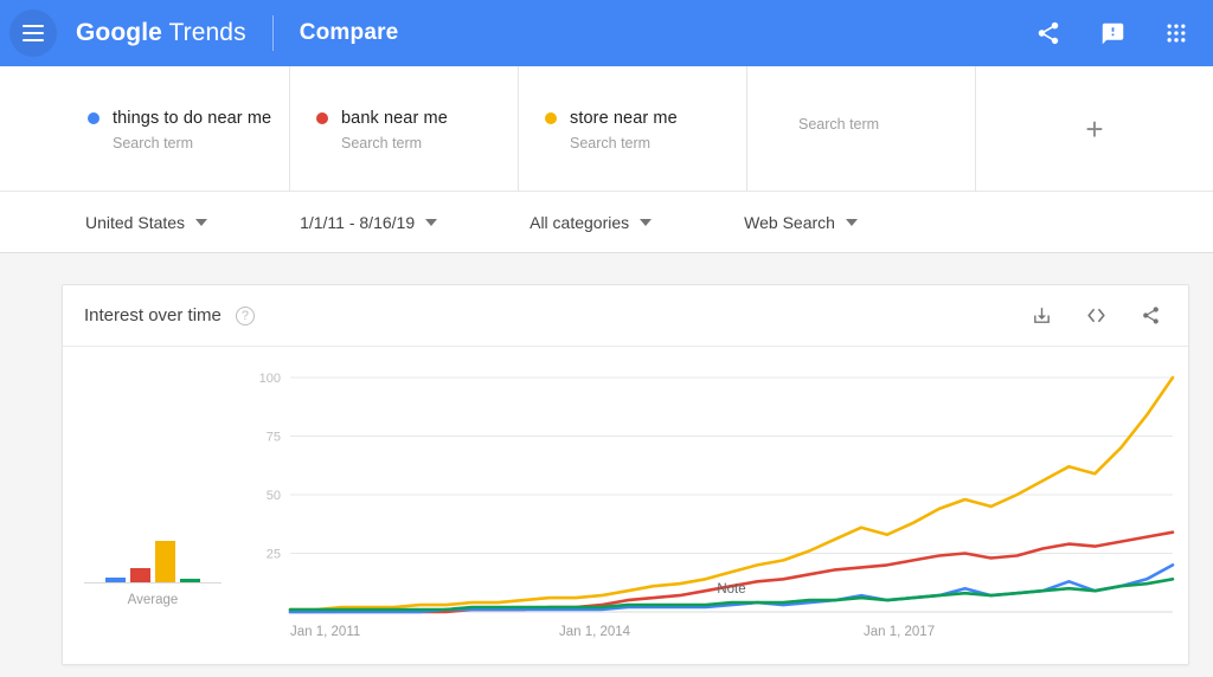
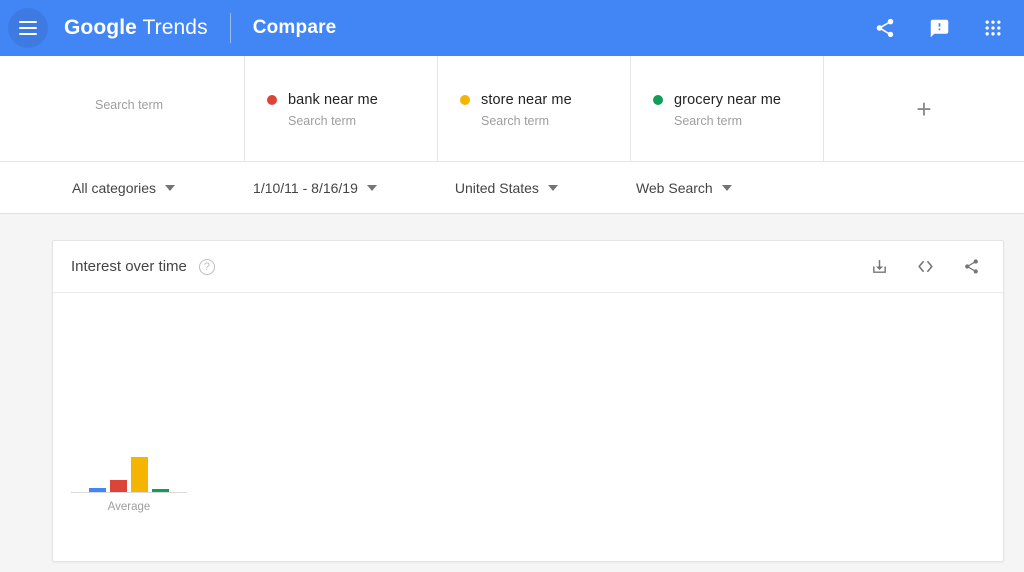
  Google Trends
  Compare
- things to do near me
  Search term
  bank near me
  Search term
  store near me
  Search term
+ grocery near me
  Search term
  +
- United States
+ All categories
- 1/1/11 - 8/16/19
+ 1/10/11 - 8/16/19
- All categories
+ United States
  Web Search
  Interest over time
  ?
  Average
- 25
- 50
- 75
- 100
- Jan 1, 2011
- Jan 1, 2014
- Jan 1, 2017
- Note
